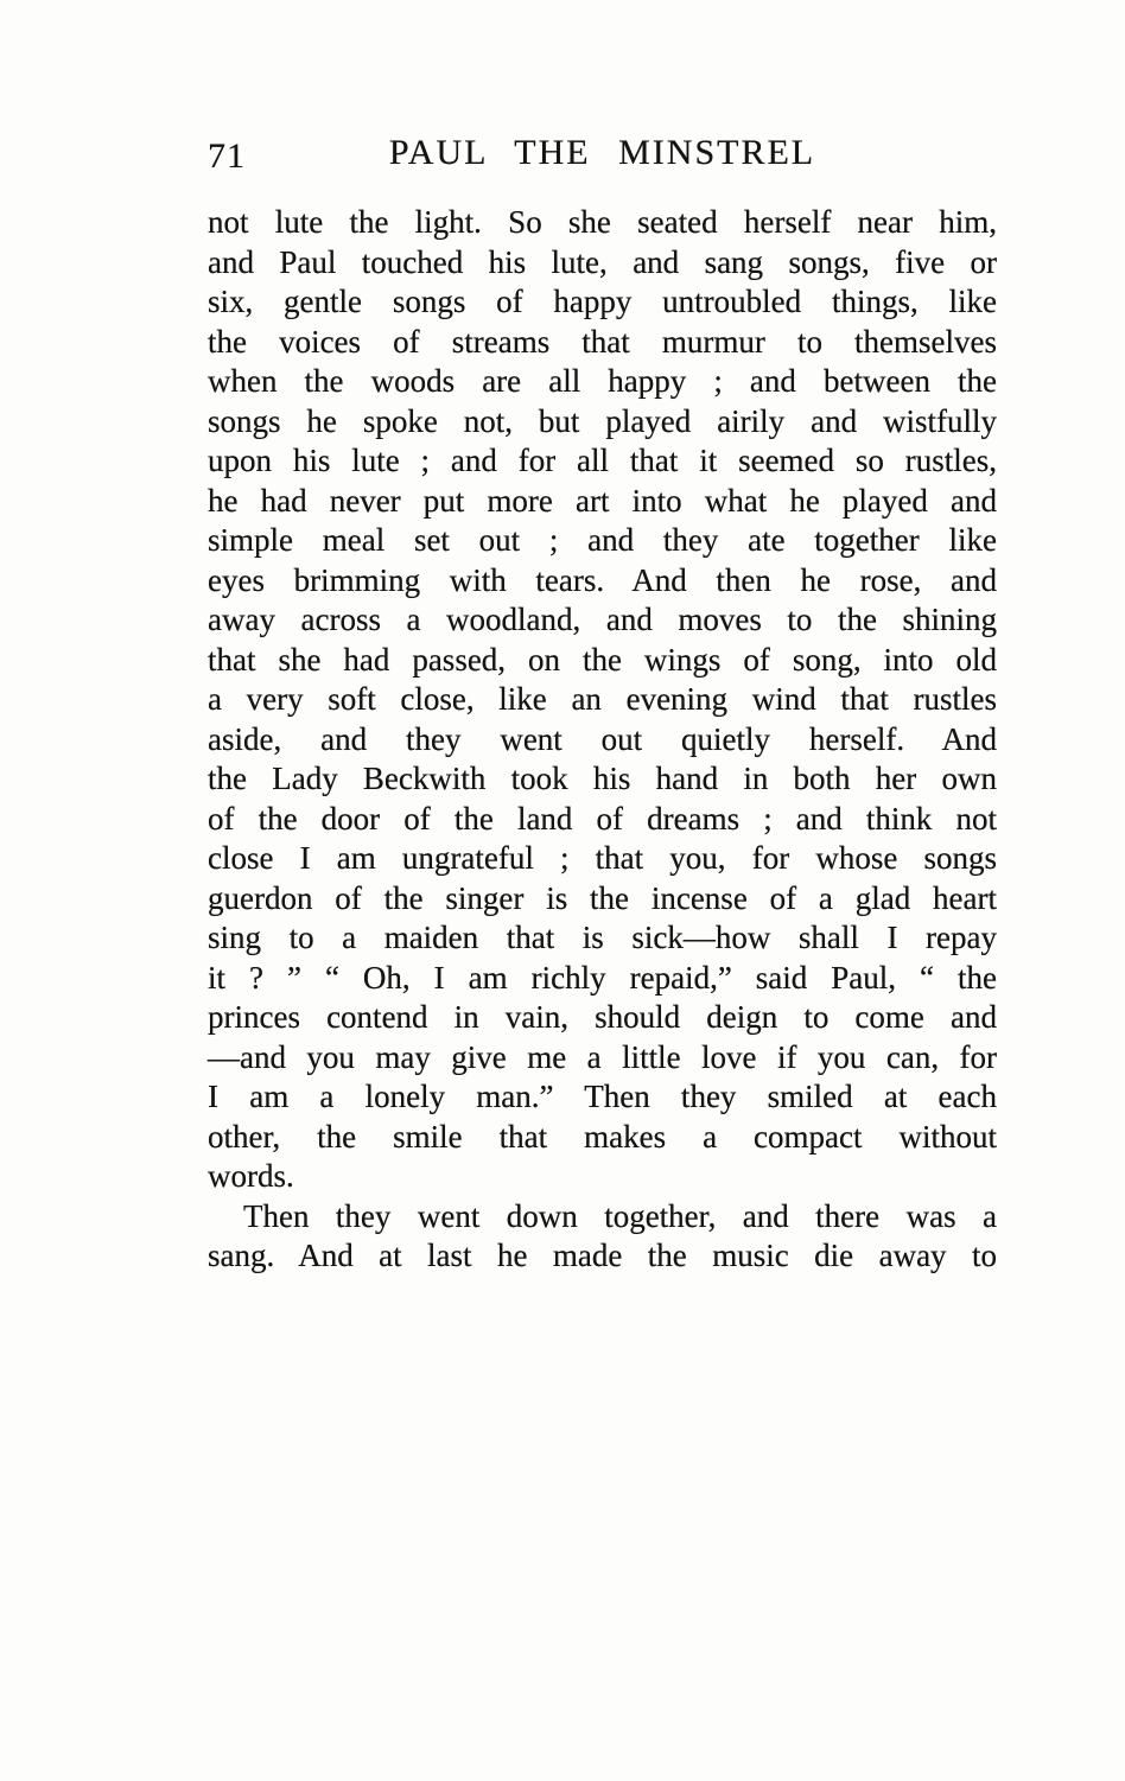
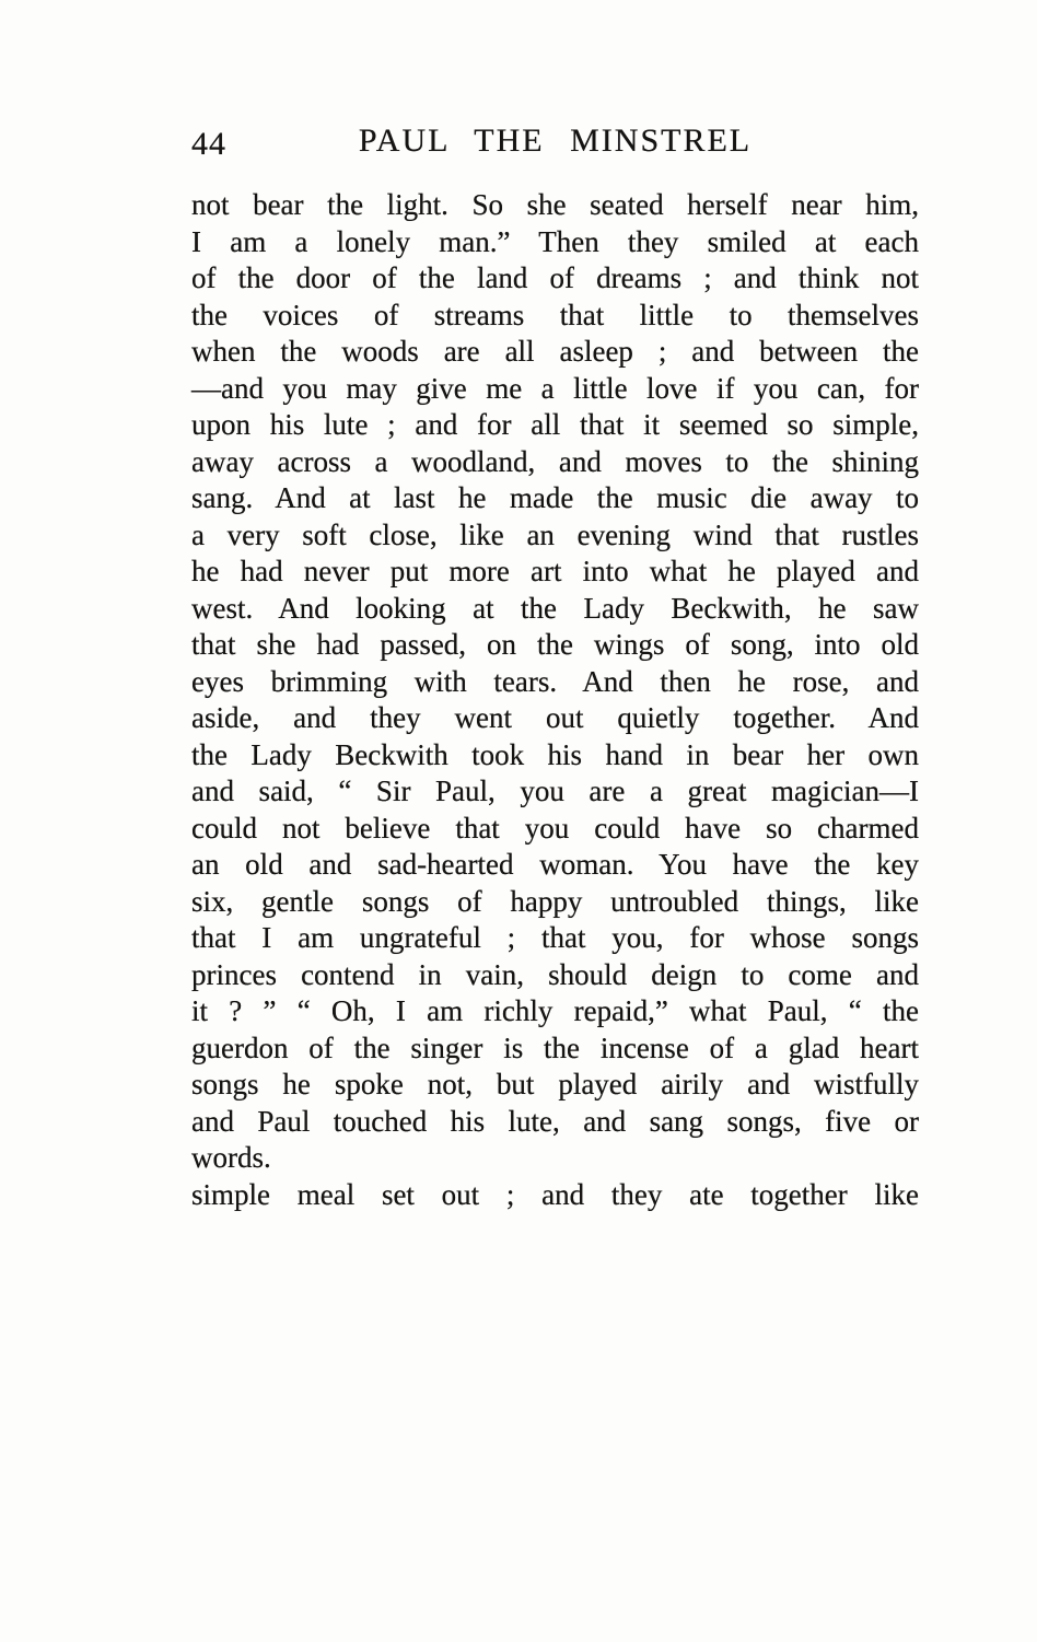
- 71
+ 44
  PAUL THE MINSTREL
- not lute the light. So she seated herself near him,
+ not bear the light. So she seated herself near him,
- and Paul touched his lute, and sang songs, five or
+ I am a lonely man.” Then they smiled at each
- six, gentle songs of happy untroubled things, like
+ of the door of the land of dreams ; and think not
- the voices of streams that murmur to themselves
+ the voices of streams that little to themselves
- when the woods are all happy ; and between the
+ when the woods are all asleep ; and between the
- songs he spoke not, but played airily and wistfully
+ —and you may give me a little love if you can, for
- upon his lute ; and for all that it seemed so rustles,
+ upon his lute ; and for all that it seemed so simple,
- he had never put more art into what he played and
+ away across a woodland, and moves to the shining
- simple meal set out ; and they ate together like
+ sang. And at last he made the music die away to
- eyes brimming with tears. And then he rose, and
+ a very soft close, like an evening wind that rustles
- away across a woodland, and moves to the shining
+ he had never put more art into what he played and
+ west. And looking at the Lady Beckwith, he saw
  that she had passed, on the wings of song, into old
- a very soft close, like an evening wind that rustles
+ eyes brimming with tears. And then he rose, and
- aside, and they went out quietly herself. And
+ aside, and they went out quietly together. And
- the Lady Beckwith took his hand in both her own
+ the Lady Beckwith took his hand in bear her own
+ and said, “ Sir Paul, you are a great magician—I
+ could not believe that you could have so charmed
+ an old and sad-hearted woman. You have the key
- of the door of the land of dreams ; and think not
+ six, gentle songs of happy untroubled things, like
- close I am ungrateful ; that you, for whose songs
+ that I am ungrateful ; that you, for whose songs
- guerdon of the singer is the incense of a glad heart
+ princes contend in vain, should deign to come and
- sing to a maiden that is sick—how shall I repay
- it ? ” “ Oh, I am richly repaid,” said Paul, “ the
+ it ? ” “ Oh, I am richly repaid,” what Paul, “ the
- princes contend in vain, should deign to come and
+ guerdon of the singer is the incense of a glad heart
- —and you may give me a little love if you can, for
+ songs he spoke not, but played airily and wistfully
- I am a lonely man.” Then they smiled at each
+ and Paul touched his lute, and sang songs, five or
- other, the smile that makes a compact without
  words.
- Then they went down together, and there was a
- sang. And at last he made the music die away to
+ simple meal set out ; and they ate together like
